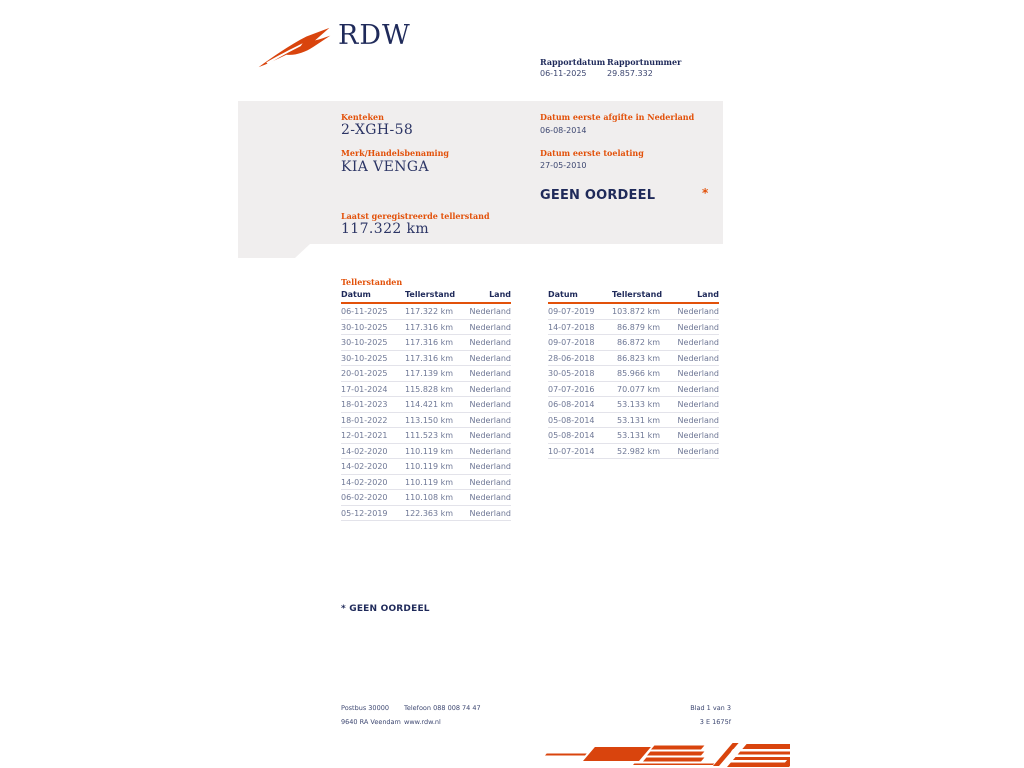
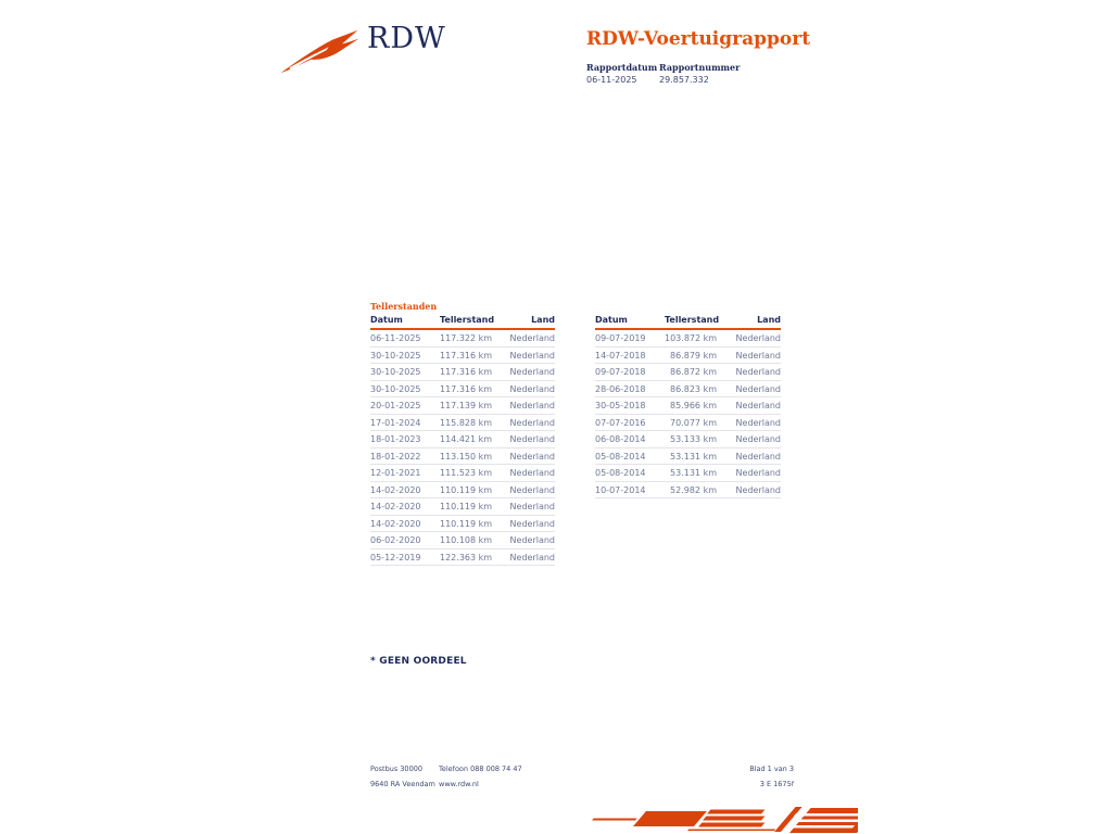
  RDW
+ RDW-Voertuigrapport
  Rapportdatum
  06-11-2025
  Rapportnummer
  29.857.332
- Kenteken
- 2-XGH-58
- Merk/Handelsbenaming
- KIA VENGA
- Laatst geregistreerde tellerstand
- 117.322 km
- Datum eerste afgifte in Nederland
- 06-08-2014
- Datum eerste toelating
- 27-05-2010
- GEEN OORDEEL
- *
  Tellerstanden
  Datum	Tellerstand	Land
  06-11-2025	117.322 km	Nederland
  30-10-2025	117.316 km	Nederland
  30-10-2025	117.316 km	Nederland
  30-10-2025	117.316 km	Nederland
  20-01-2025	117.139 km	Nederland
  17-01-2024	115.828 km	Nederland
  18-01-2023	114.421 km	Nederland
  18-01-2022	113.150 km	Nederland
  12-01-2021	111.523 km	Nederland
  14-02-2020	110.119 km	Nederland
  14-02-2020	110.119 km	Nederland
  14-02-2020	110.119 km	Nederland
  06-02-2020	110.108 km	Nederland
  05-12-2019	122.363 km	Nederland
  Datum	Tellerstand	Land
  09-07-2019	103.872 km	Nederland
  14-07-2018	86.879 km	Nederland
  09-07-2018	86.872 km	Nederland
  28-06-2018	86.823 km	Nederland
  30-05-2018	85.966 km	Nederland
  07-07-2016	70.077 km	Nederland
  06-08-2014	53.133 km	Nederland
  05-08-2014	53.131 km	Nederland
  05-08-2014	53.131 km	Nederland
  10-07-2014	52.982 km	Nederland
  * GEEN OORDEEL
  Postbus 30000
  9640 RA Veendam
  Telefoon 088 008 74 47
  www.rdw.nl
  Blad 1 van 3
  3 E 1675f
